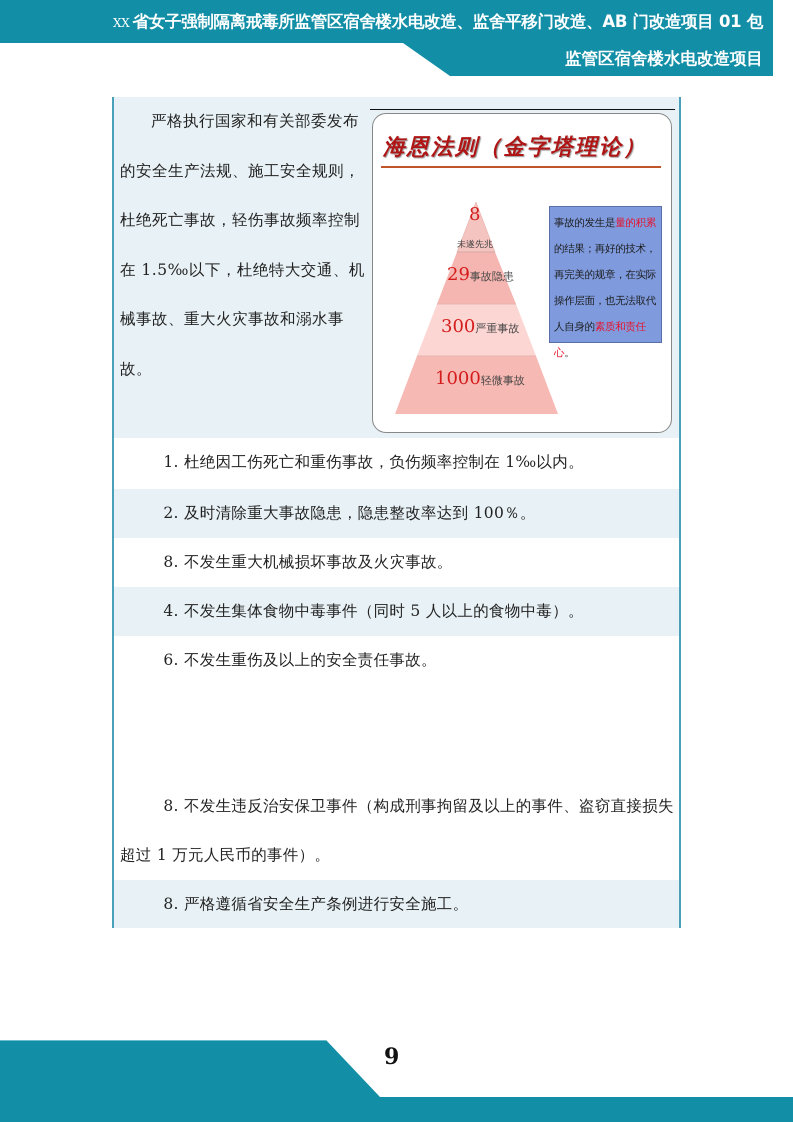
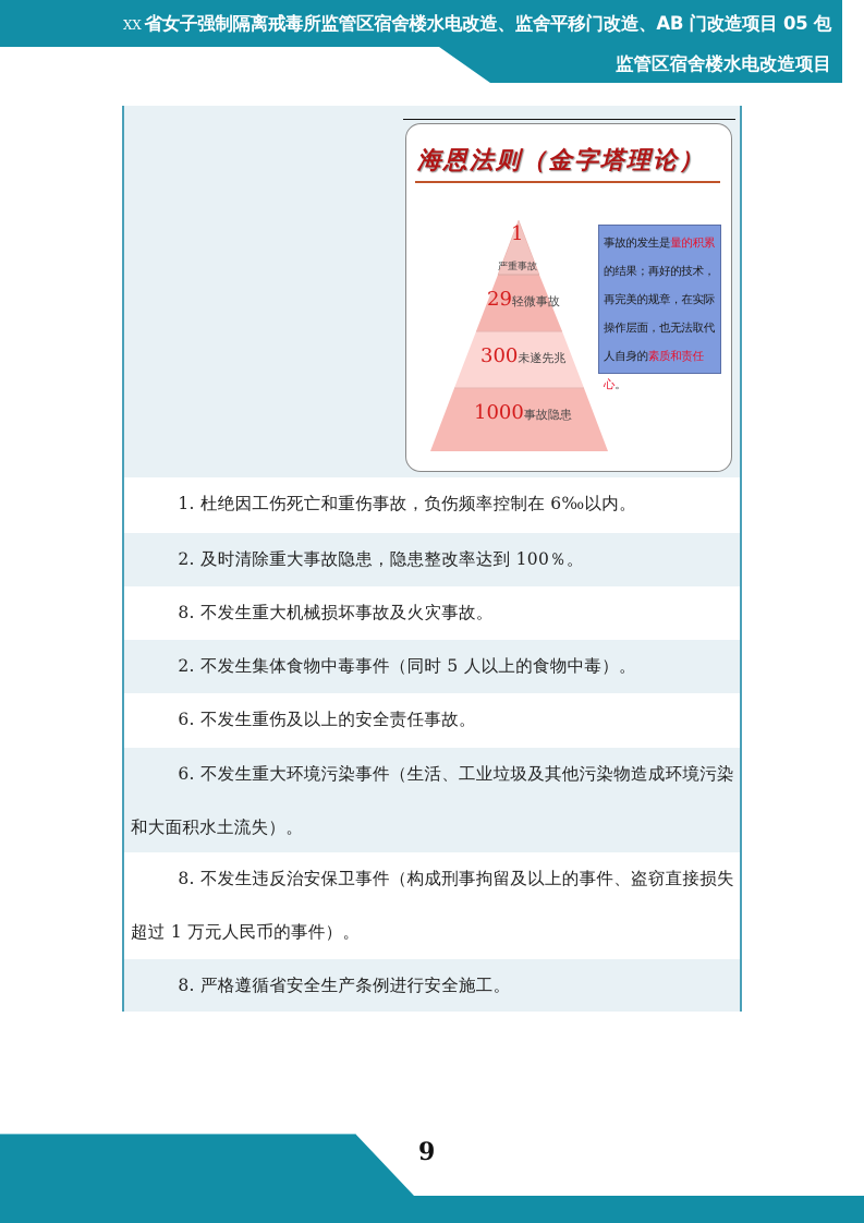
- XX 省女子强制隔离戒毒所监管区宿舍楼水电改造、监舍平移门改造、AB 门改造项目 01 包
+ XX 省女子强制隔离戒毒所监管区宿舍楼水电改造、监舍平移门改造、AB 门改造项目 05 包
  监管区宿舍楼水电改造项目
- 严格执行国家和有关部委发布的安全生产法规、施工安全规则，杜绝死亡事故，轻伤事故频率控制在 1.5‰以下，杜绝特大交通、机械事故、重大火灾事故和溺水事故。
  海恩法则（金字塔理论）
- 8
+ 1
- 未遂先兆
+ 严重事故
- 29事故隐患
+ 29轻微事故
- 300严重事故
+ 300未遂先兆
- 1000轻微事故
+ 1000事故隐患
  事故的发生是量的积累的结果；再好的技术，再完美的规章，在实际操作层面，也无法取代人自身的素质和责任心。
- 1. 杜绝因工伤死亡和重伤事故，负伤频率控制在 1‰以内。
+ 1. 杜绝因工伤死亡和重伤事故，负伤频率控制在 6‰以内。
  2. 及时清除重大事故隐患，隐患整改率达到 100％。
  8. 不发生重大机械损坏事故及火灾事故。
- 4. 不发生集体食物中毒事件（同时 5 人以上的食物中毒）。
+ 2. 不发生集体食物中毒事件（同时 5 人以上的食物中毒）。
  6. 不发生重伤及以上的安全责任事故。
+ 6. 不发生重大环境污染事件（生活、工业垃圾及其他污染物造成环境污染和大面积水土流失）。
  8. 不发生违反治安保卫事件（构成刑事拘留及以上的事件、盗窃直接损失超过 1 万元人民币的事件）。
  8. 严格遵循省安全生产条例进行安全施工。
  9
